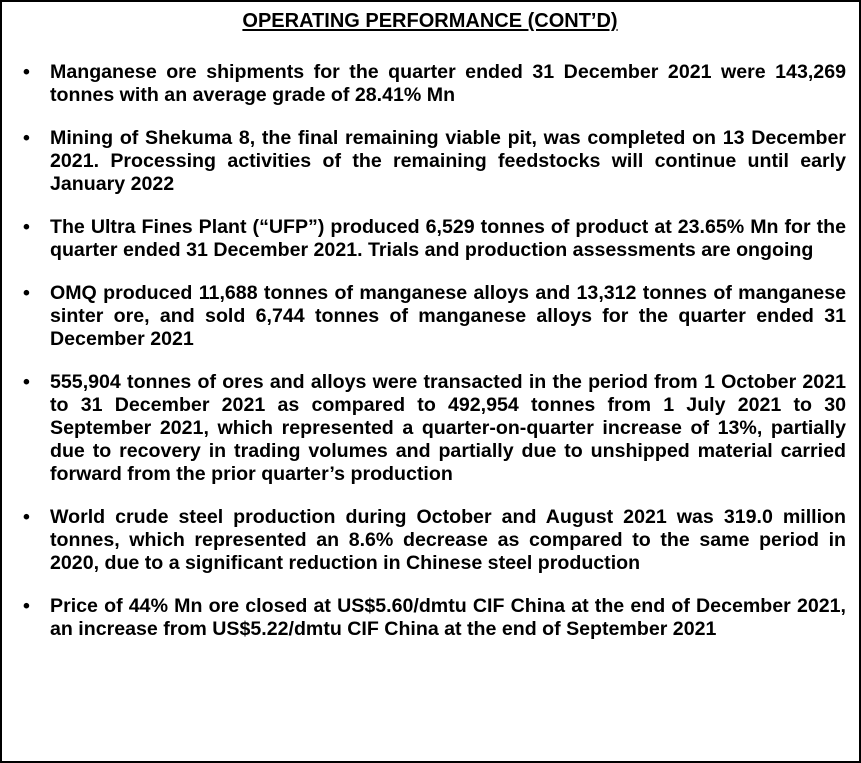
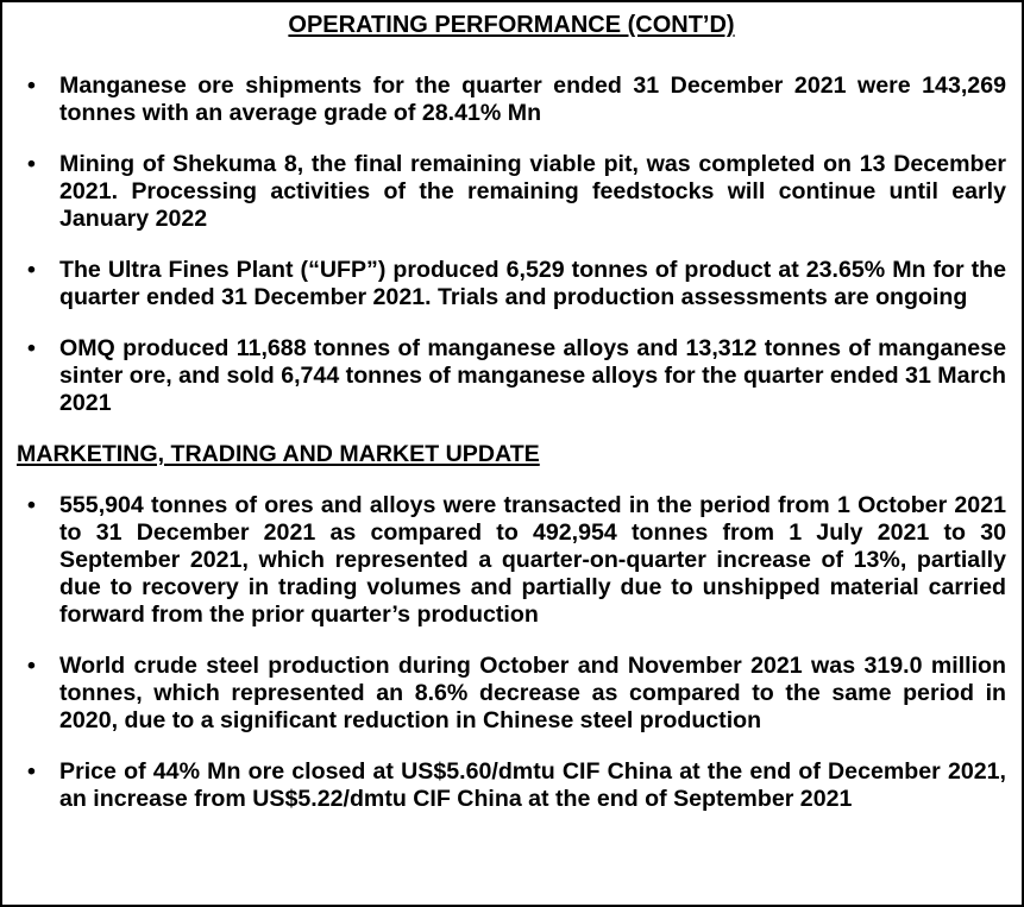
  OPERATING PERFORMANCE (CONT’D)
  •
  Manganese ore shipments for the quarter ended 31 December 2021 were 143,269 tonnes with an average grade of 28.41% Mn
  •
  Mining of Shekuma 8, the final remaining viable pit, was completed on 13 December 2021. Processing activities of the remaining feedstocks will continue until early January 2022
  •
  The Ultra Fines Plant (“UFP”) produced 6,529 tonnes of product at 23.65% Mn for the quarter ended 31 December 2021. Trials and production assessments are ongoing
  •
- OMQ produced 11,688 tonnes of manganese alloys and 13,312 tonnes of manganese sinter ore, and sold 6,744 tonnes of manganese alloys for the quarter ended 31 December 2021
+ OMQ produced 11,688 tonnes of manganese alloys and 13,312 tonnes of manganese sinter ore, and sold 6,744 tonnes of manganese alloys for the quarter ended 31 March 2021
+ MARKETING, TRADING AND MARKET UPDATE
  •
  555,904 tonnes of ores and alloys were transacted in the period from 1 October 2021 to 31 December 2021 as compared to 492,954 tonnes from 1 July 2021 to 30 September 2021, which represented a quarter-on-quarter increase of 13%, partially due to recovery in trading volumes and partially due to unshipped material carried forward from the prior quarter’s production
  •
- World crude steel production during October and August 2021 was 319.0 million tonnes, which represented an 8.6% decrease as compared to the same period in 2020, due to a significant reduction in Chinese steel production
+ World crude steel production during October and November 2021 was 319.0 million tonnes, which represented an 8.6% decrease as compared to the same period in 2020, due to a significant reduction in Chinese steel production
  •
  Price of 44% Mn ore closed at US$5.60/dmtu CIF China at the end of December 2021, an increase from US$5.22/dmtu CIF China at the end of September 2021
